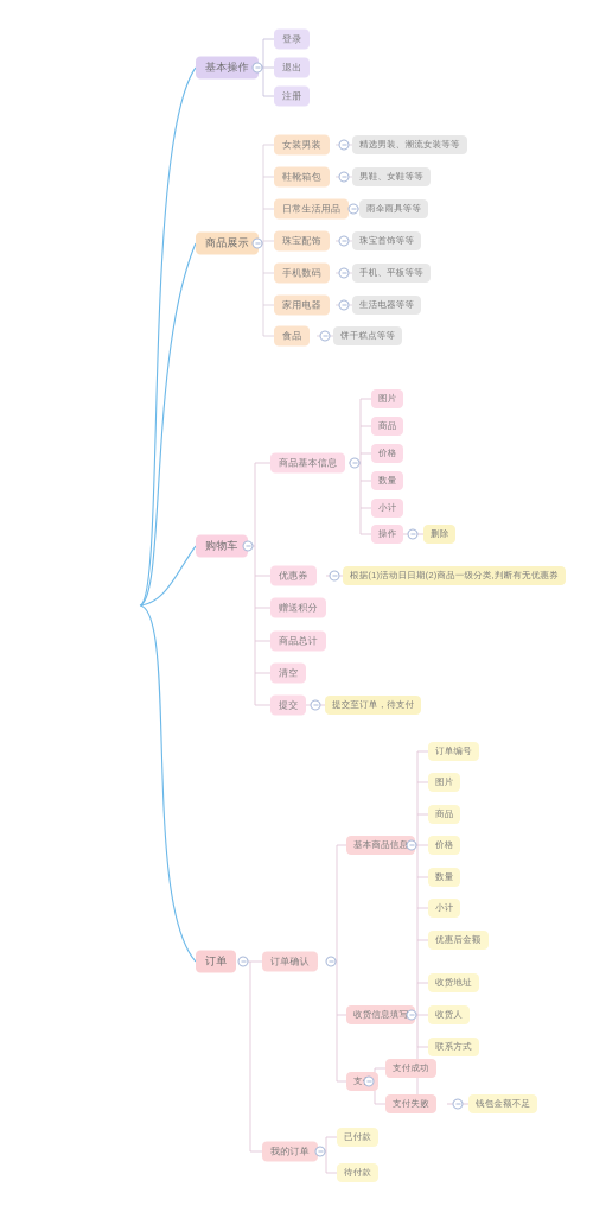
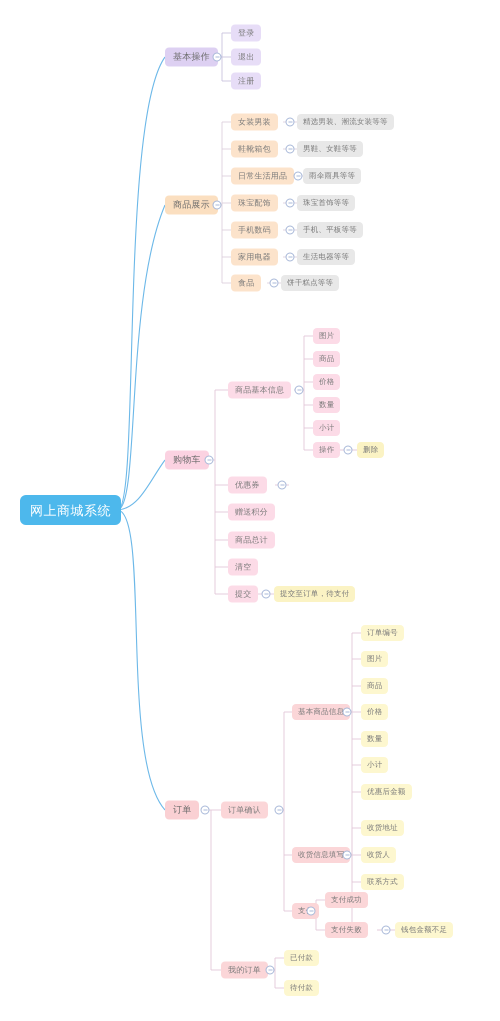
+ 网上商城系统
  基本操作
  登录
  退出
  注册
  商品展示
  女装男装
  精选男装、潮流女装等等
  鞋靴箱包
  男鞋、女鞋等等
  日常生活用品
  雨伞雨具等等
  珠宝配饰
  珠宝首饰等等
  手机数码
  手机、平板等等
  家用电器
  生活电器等等
  食品
  饼干糕点等等
  购物车
  商品基本信息
  图片
  商品
  价格
  数量
  小计
  操作
  删除
  优惠券
- 根据(1)活动日日期(2)商品一级分类,判断有无优惠券
  赠送积分
  商品总计
  清空
  提交
  提交至订单，待支付
  订单
  订单确认
  基本商品信息
  订单编号
  图片
  商品
  价格
  数量
  小计
  优惠后金额
  收货信息填写
  收货地址
  收货人
  联系方式
  支付成功
  支付失败
  钱包金额不足
  我的订单
  已付款
  待付款
